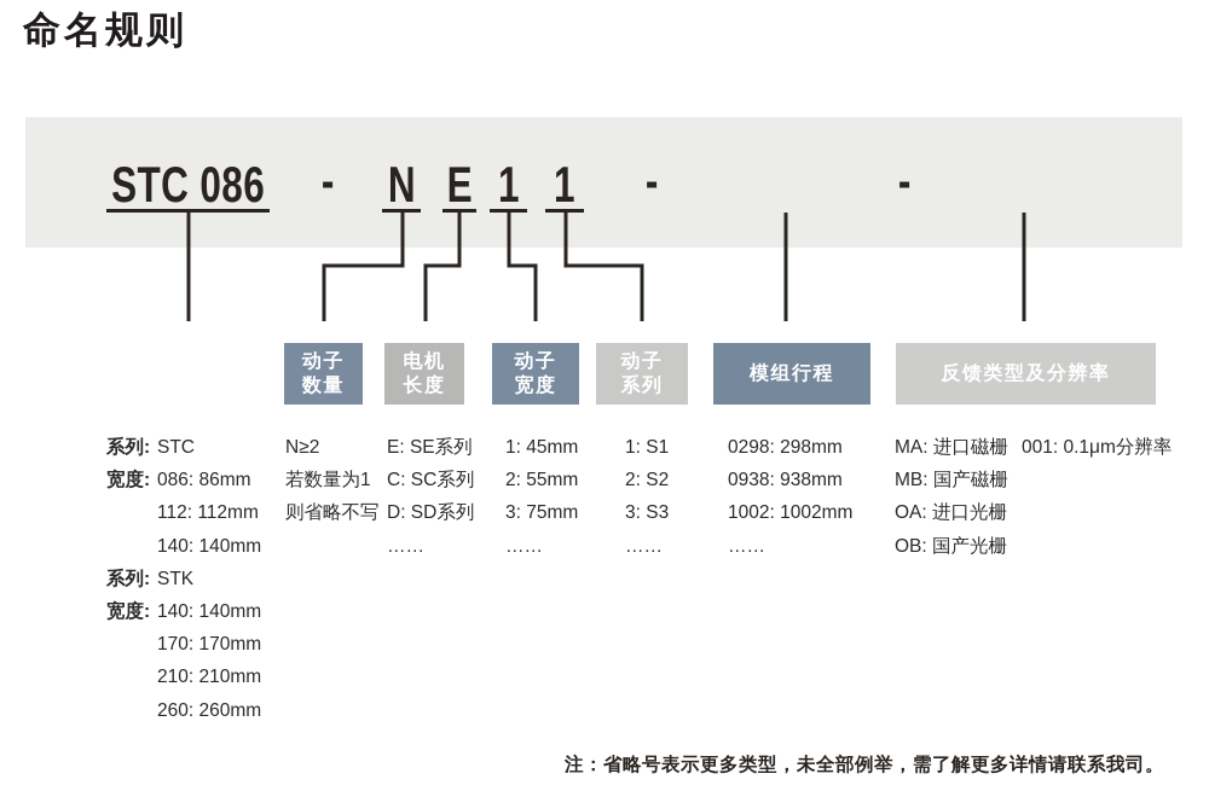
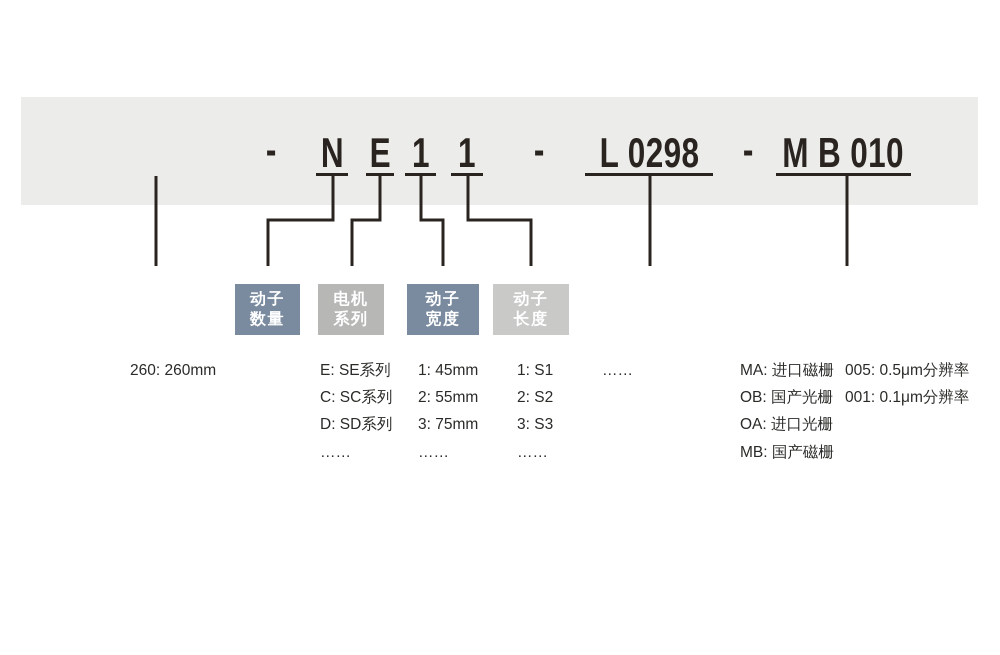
- 命名规则
- STC 086
  -
  N
  E
  1
  1
  -
+ L 0298
  -
+ M B 010
  动子
  数量
  电机
- 长度
+ 系列
  动子
  宽度
  动子
- 系列
+ 长度
- 模组行程
- 反馈类型及分辨率
- 系列: STC
- 宽度: 086: 86mm
- 112: 112mm
- 140: 140mm
- 系列: STK
- 宽度: 140: 140mm
- 170: 170mm
- 210: 210mm
  260: 260mm
- N≥2
- 若数量为1
- 则省略不写
  E: SE系列
  C: SC系列
  D: SD系列
  ……
  1: 45mm
  2: 55mm
  3: 75mm
  ……
  1: S1
  2: S2
  3: S3
  ……
- 0298: 298mm
- 0938: 938mm
- 1002: 1002mm
  ……
  MA: 进口磁栅
- MB: 国产磁栅
+ OB: 国产光栅
  OA: 进口光栅
- OB: 国产光栅
+ MB: 国产磁栅
+ 005: 0.5μm分辨率
  001: 0.1μm分辨率
- 注：省略号表示更多类型，未全部例举，需了解更多详情请联系我司。
